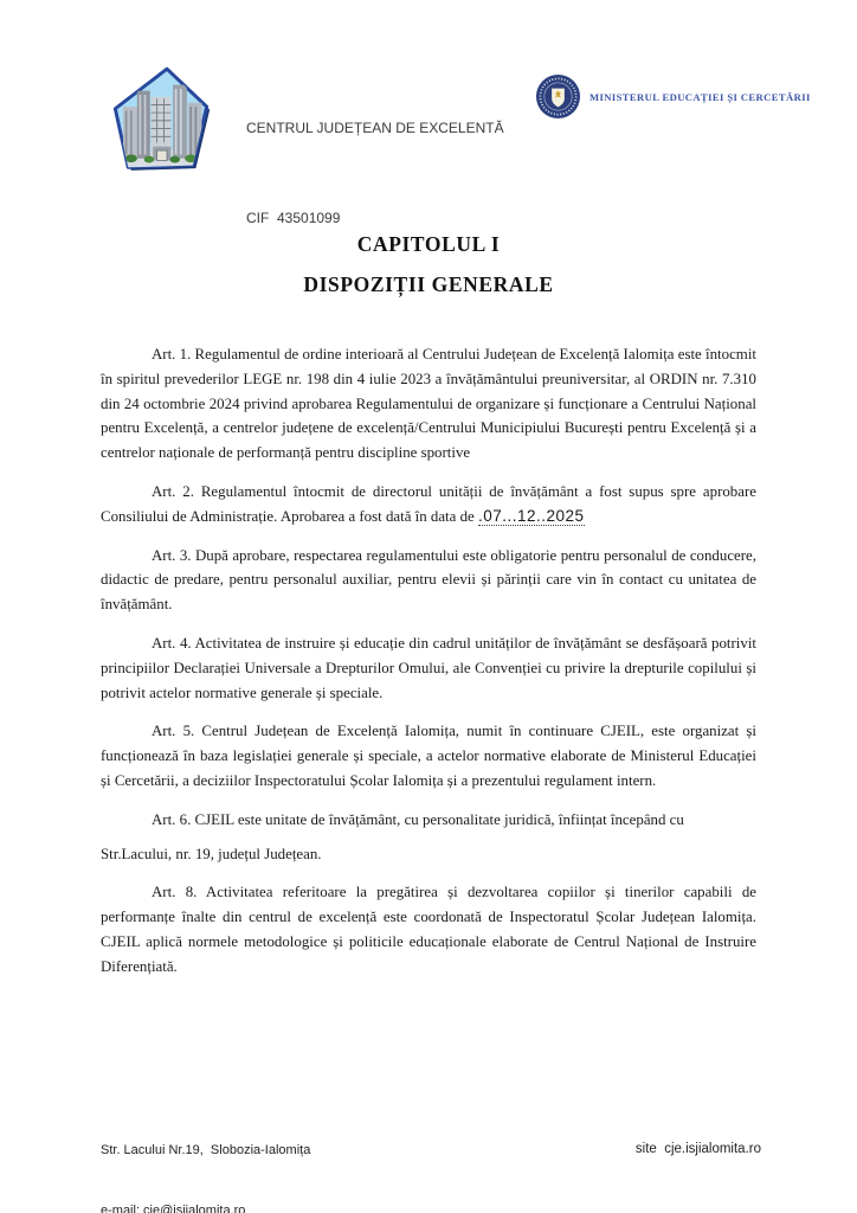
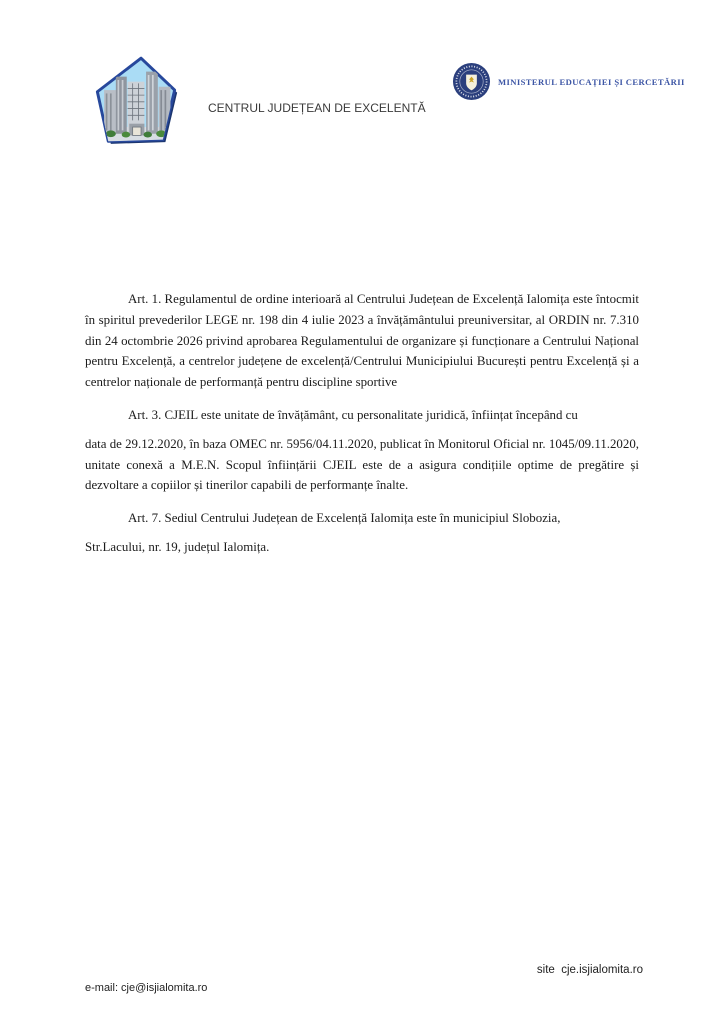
  CENTRUL JUDEȚEAN DE EXCELENTĂ
- CIF 43501099
  MINISTERUL EDUCAȚIEI ȘI CERCETĂRII
- CAPITOLUL I
- DISPOZIȚII GENERALE
- Art. 1. Regulamentul de ordine interioară al Centrului Județean de Excelență Ialomița este întocmit în spiritul prevederilor LEGE nr. 198 din 4 iulie 2023 a învățământului preuniversitar, al ORDIN nr. 7.310 din 24 octombrie 2024 privind aprobarea Regulamentului de organizare și funcționare a Centrului Național pentru Excelență, a centrelor județene de excelență/Centrului Municipiului București pentru Excelență și a centrelor naționale de performanță pentru discipline sportive
+ Art. 1. Regulamentul de ordine interioară al Centrului Județean de Excelență Ialomița este întocmit în spiritul prevederilor LEGE nr. 198 din 4 iulie 2023 a învățământului preuniversitar, al ORDIN nr. 7.310 din 24 octombrie 2026 privind aprobarea Regulamentului de organizare și funcționare a Centrului Național pentru Excelență, a centrelor județene de excelență/Centrului Municipiului București pentru Excelență și a centrelor naționale de performanță pentru discipline sportive
- Art. 2. Regulamentul întocmit de directorul unității de învățământ a fost supus spre aprobare Consiliului de Administrație. Aprobarea a fost dată în data de .07...12..2025
- Art. 3. După aprobare, respectarea regulamentului este obligatorie pentru personalul de conducere, didactic de predare, pentru personalul auxiliar, pentru elevii și părinții care vin în contact cu unitatea de învățământ.
- Art. 4. Activitatea de instruire și educație din cadrul unităților de învățământ se desfășoară potrivit principiilor Declarației Universale a Drepturilor Omului, ale Convenției cu privire la drepturile copilului și potrivit actelor normative generale și speciale.
- Art. 5. Centrul Județean de Excelență Ialomița, numit în continuare CJEIL, este organizat și funcționează în baza legislației generale și speciale, a actelor normative elaborate de Ministerul Educației și Cercetării, a deciziilor Inspectoratului Școlar Ialomița și a prezentului regulament intern.
- Art. 6. CJEIL este unitate de învățământ, cu personalitate juridică, înființat începând cu
+ Art. 3. CJEIL este unitate de învățământ, cu personalitate juridică, înființat începând cu
+ data de 29.12.2020, în baza OMEC nr. 5956/04.11.2020, publicat în Monitorul Oficial nr. 1045/09.11.2020, unitate conexă a M.E.N. Scopul înființării CJEIL este de a asigura condițiile optime de pregătire și dezvoltare a copiilor și tinerilor capabili de performanțe înalte.
+ Art. 7. Sediul Centrului Județean de Excelență Ialomița este în municipiul Slobozia,
- Str.Lacului, nr. 19, județul Județean.
+ Str.Lacului, nr. 19, județul Ialomița.
- Art. 8. Activitatea referitoare la pregătirea și dezvoltarea copiilor și tinerilor capabili de performanțe înalte din centrul de excelență este coordonată de Inspectoratul Școlar Județean Ialomița. CJEIL aplică normele metodologice și politicile educaționale elaborate de Centrul Național de Instruire Diferențiată.
- Str. Lacului Nr.19, Slobozia-Ialomița
  e-mail: cje@isjialomita.ro
  site cje.isjialomita.ro
